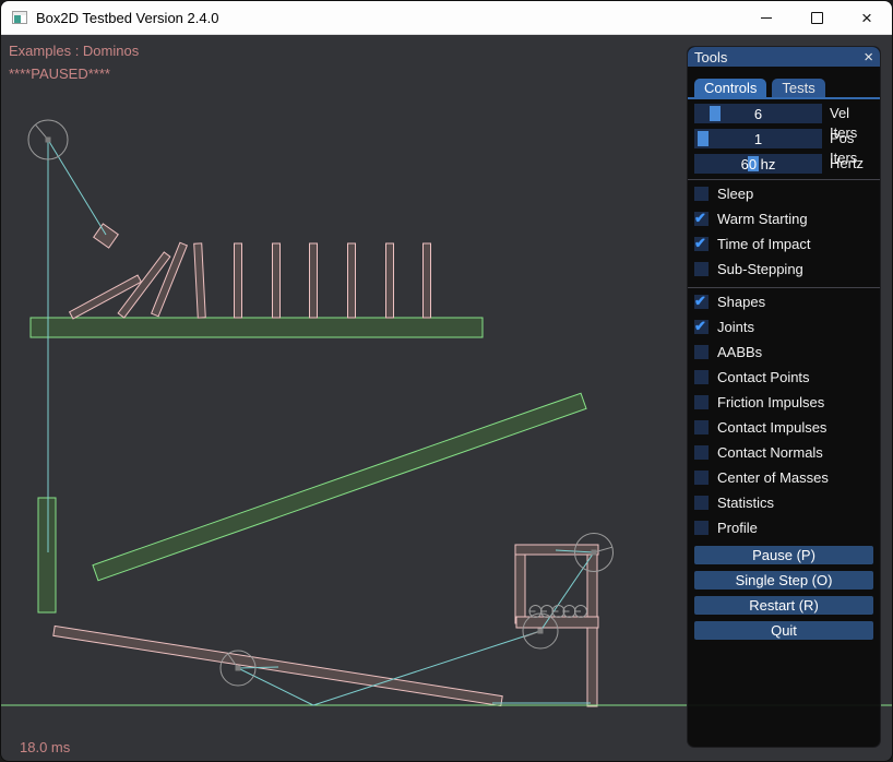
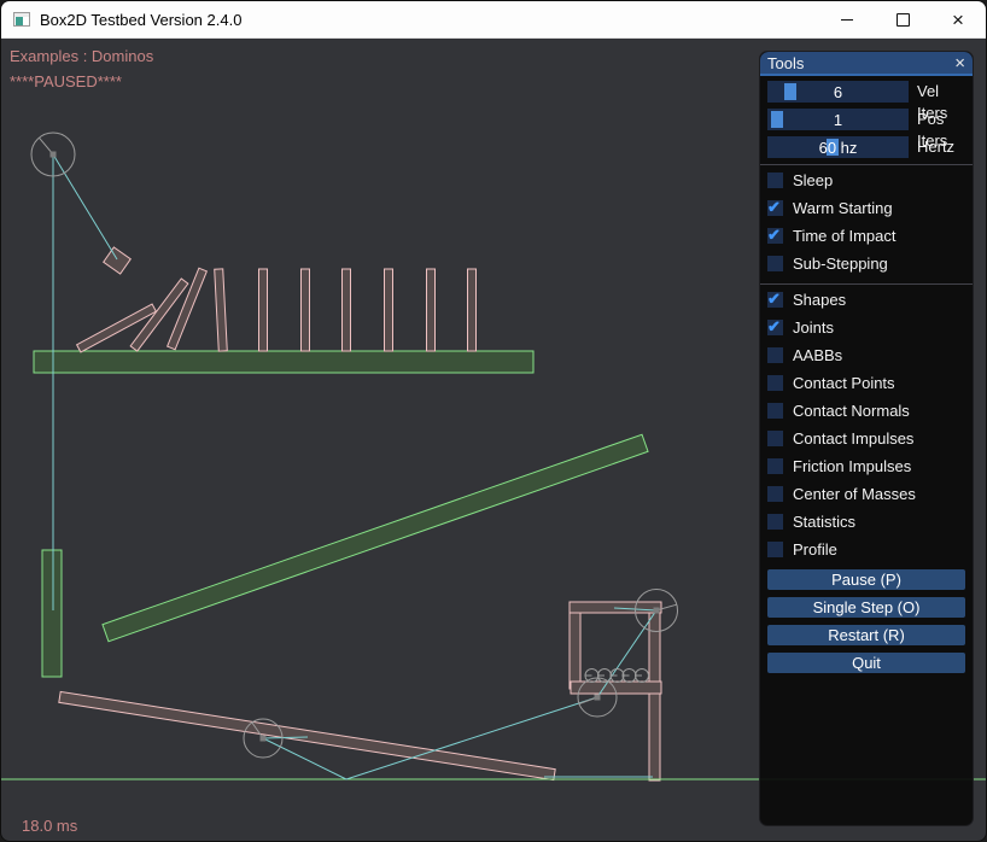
  Box2D Testbed Version 2.4.0
  ×
  Examples : Dominos
  ****PAUSED****
  18.0 ms
  Tools
  ×
- Controls
- Tests
  6
  Vel Iters
  1
  Pos Iters
  60 hz
  Hertz
  Sleep
  Warm Starting
  Time of Impact
  Sub-Stepping
  Shapes
  Joints
  AABBs
  Contact Points
- Friction Impulses
+ Contact Normals
  Contact Impulses
- Contact Normals
+ Friction Impulses
  Center of Masses
  Statistics
  Profile
  Pause (P)
  Single Step (O)
  Restart (R)
  Quit
